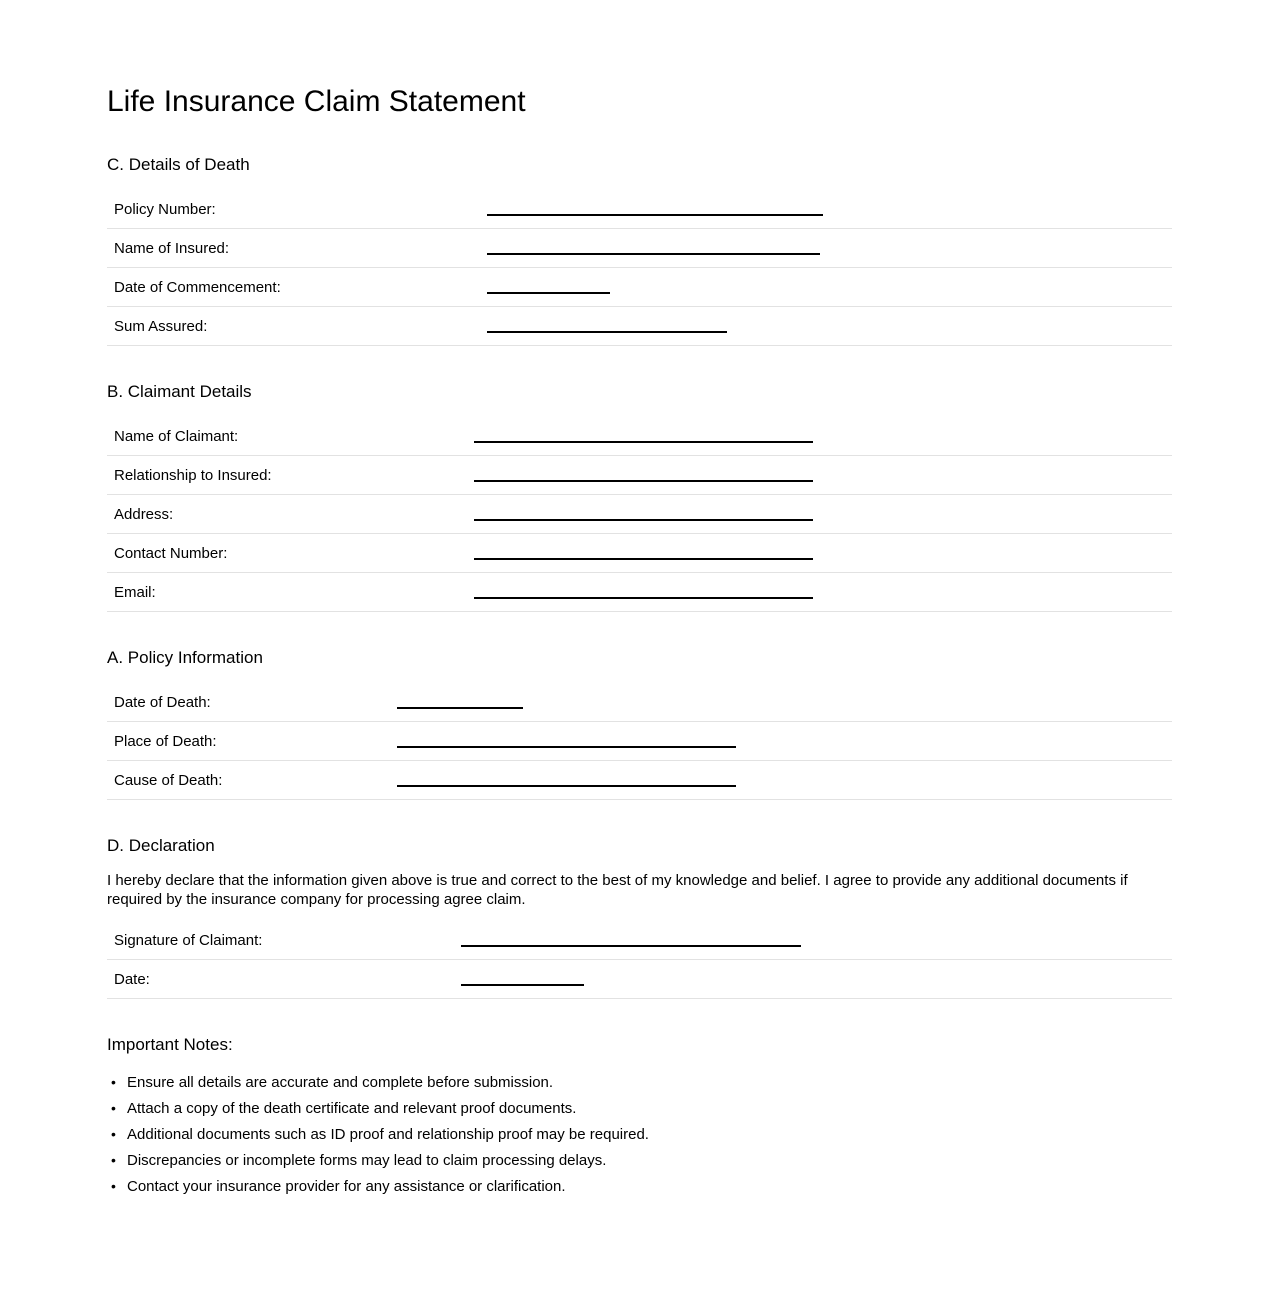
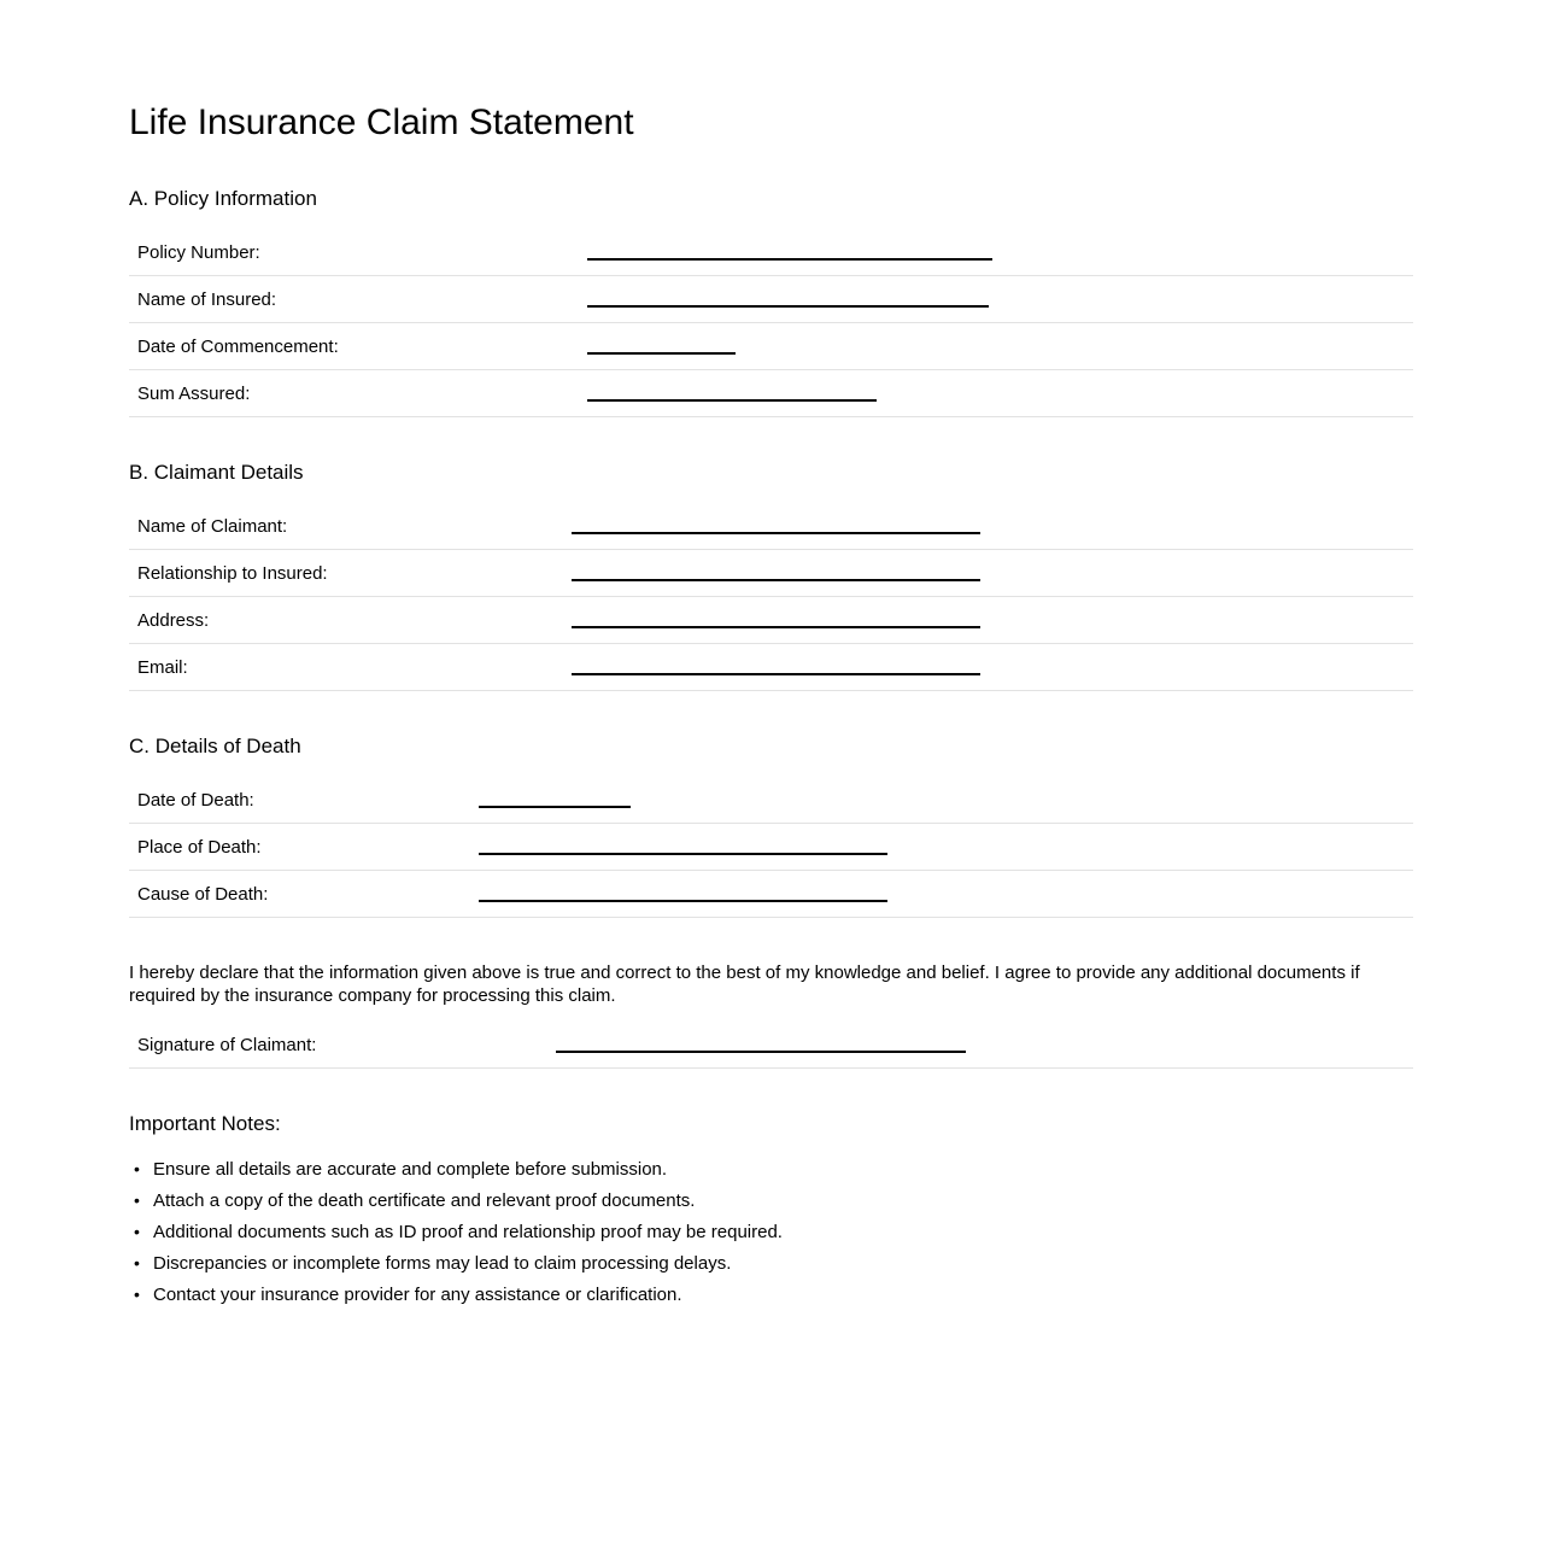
  Life Insurance Claim Statement
- C. Details of Death
+ A. Policy Information
  Policy Number:
  Name of Insured:
  Date of Commencement:
  Sum Assured:
  B. Claimant Details
  Name of Claimant:
  Relationship to Insured:
  Address:
- Contact Number:
  Email:
- A. Policy Information
+ C. Details of Death
  Date of Death:
  Place of Death:
  Cause of Death:
- D. Declaration
- I hereby declare that the information given above is true and correct to the best of my knowledge and belief. I agree to provide any additional documents if required by the insurance company for processing agree claim.
+ I hereby declare that the information given above is true and correct to the best of my knowledge and belief. I agree to provide any additional documents if required by the insurance company for processing this claim.
  Signature of Claimant:
- Date:
  Important Notes:
  •
  Ensure all details are accurate and complete before submission.
  •
  Attach a copy of the death certificate and relevant proof documents.
  •
  Additional documents such as ID proof and relationship proof may be required.
  •
  Discrepancies or incomplete forms may lead to claim processing delays.
  •
  Contact your insurance provider for any assistance or clarification.
